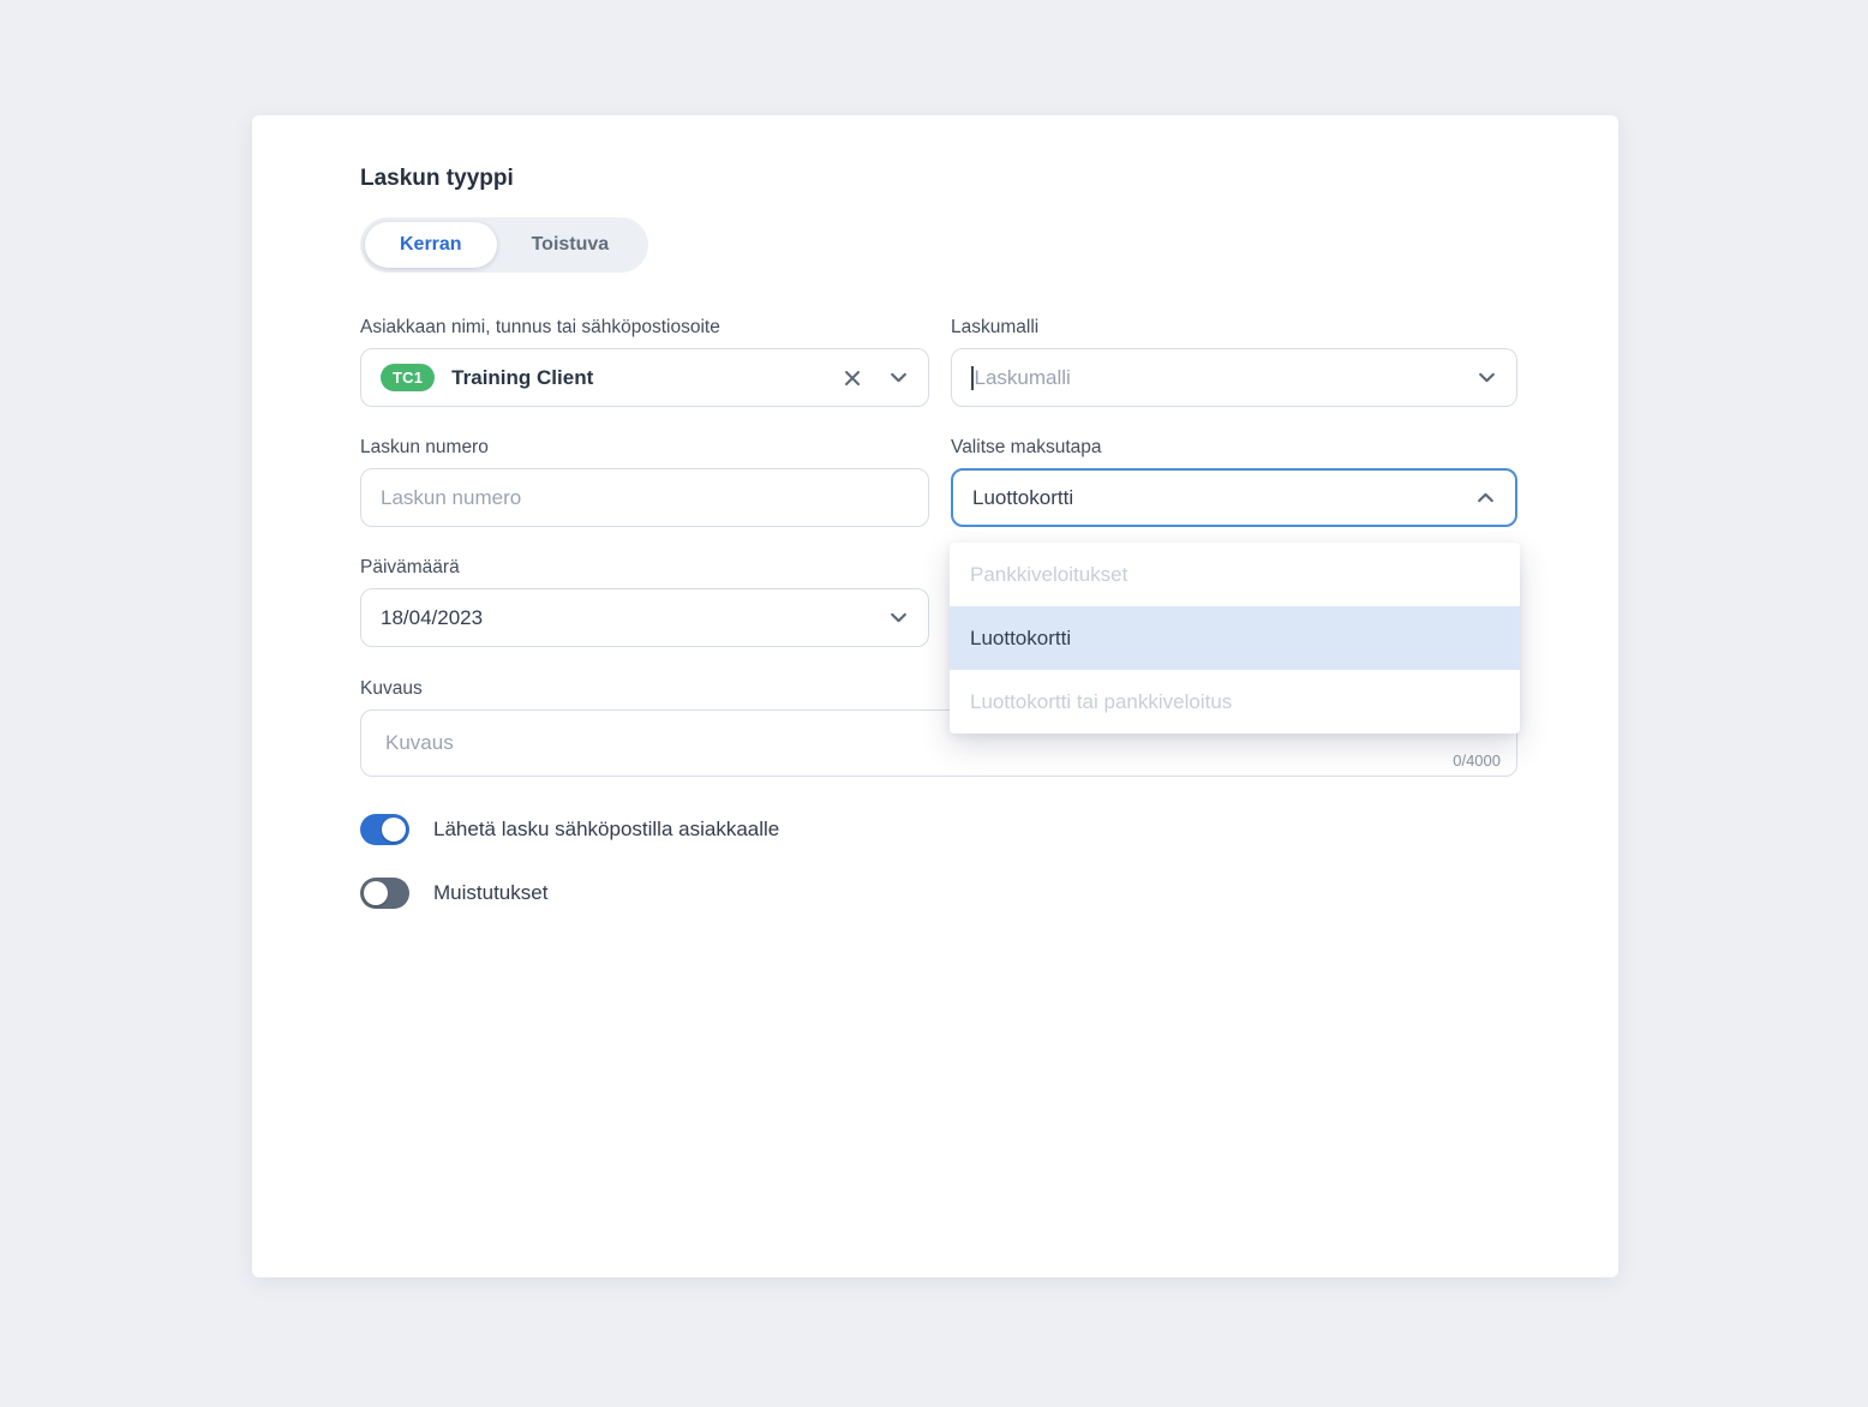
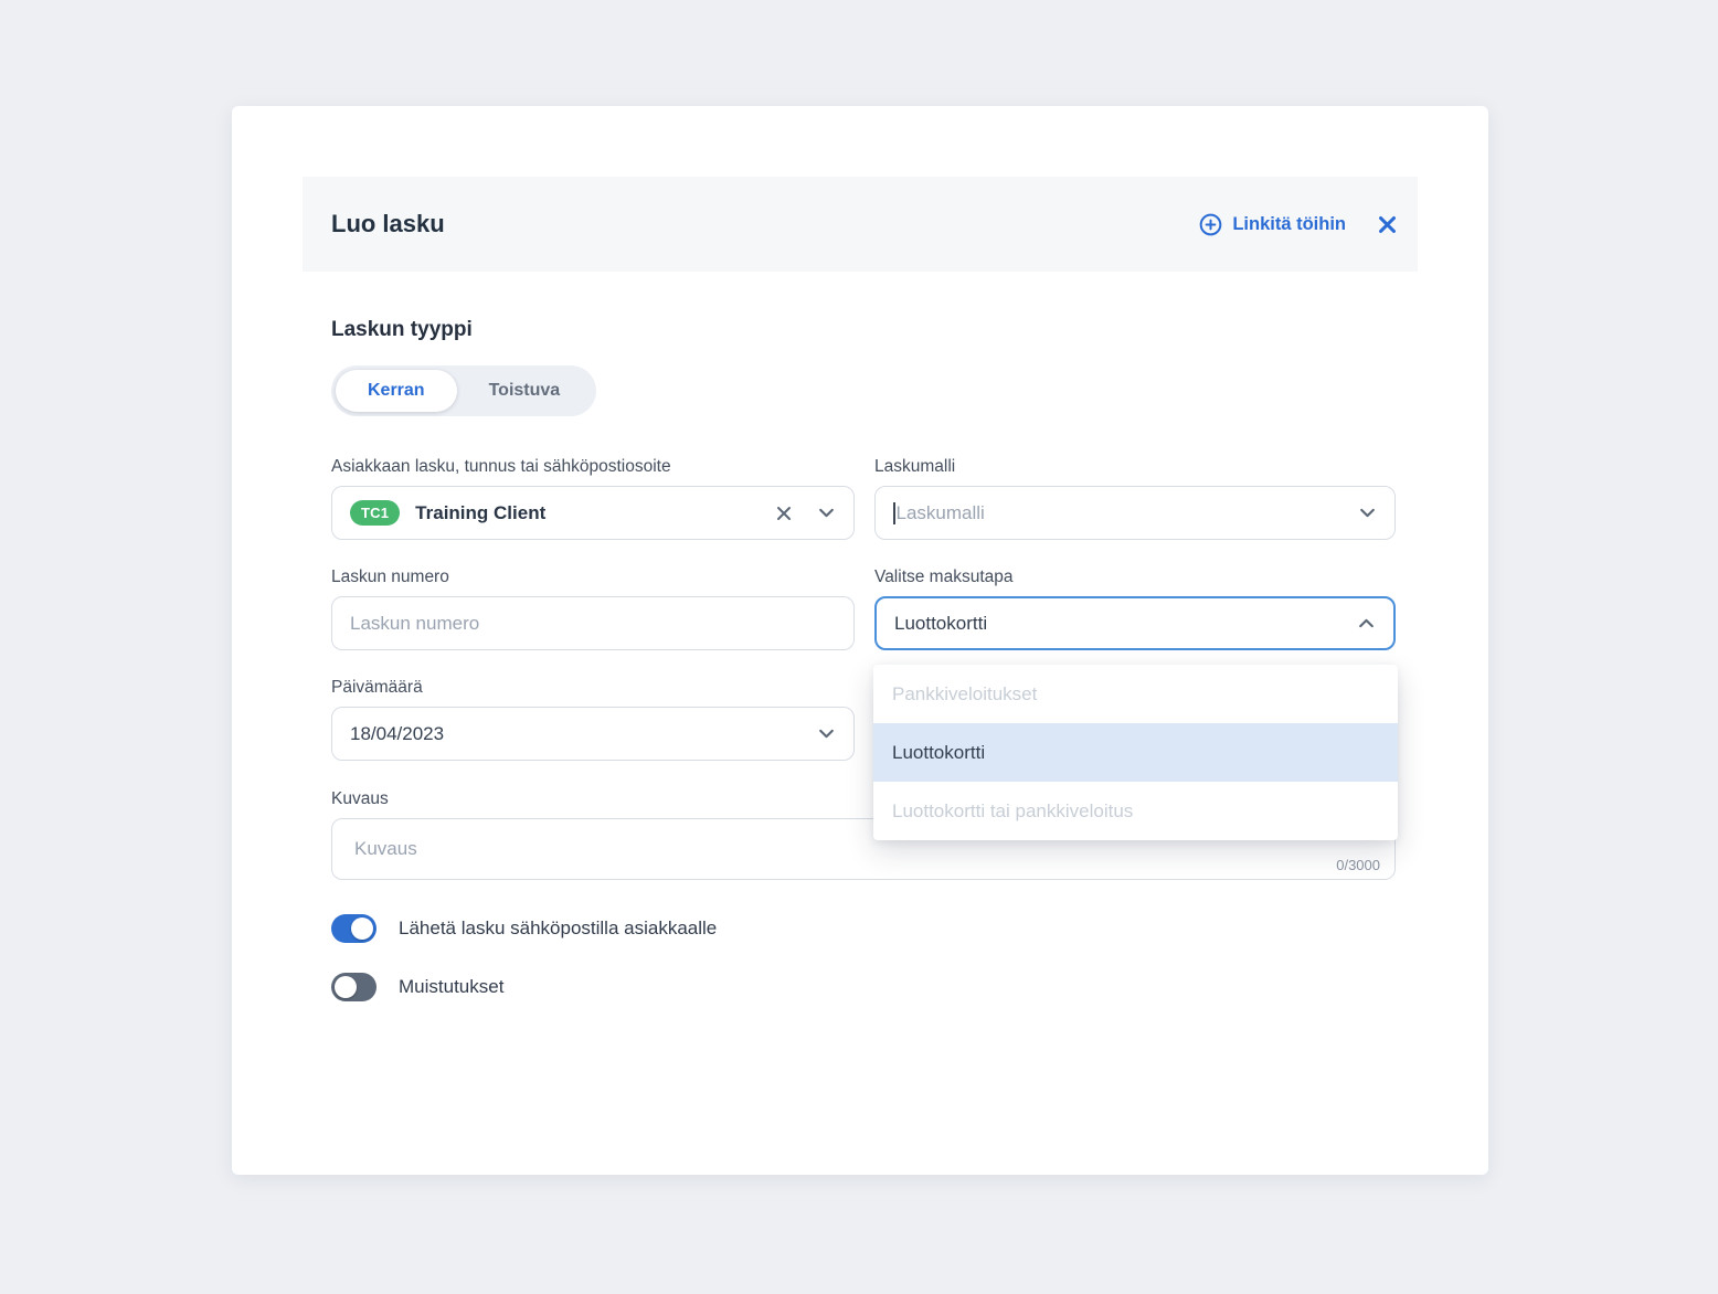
+ Luo lasku
+ Linkitä töihin
  Laskun tyyppi
  Kerran
  Toistuva
- Asiakkaan nimi, tunnus tai sähköpostiosoite
+ Asiakkaan lasku, tunnus tai sähköpostiosoite
  TC1
  Training Client
  Laskumalli
  Laskumalli
  Laskun numero
  Laskun numero
  Valitse maksutapa
  Luottokortti
  Pankkiveloitukset
  Luottokortti
  Luottokortti tai pankkiveloitus
  Päivämäärä
  18/04/2023
  Kuvaus
  Kuvaus
- 0/4000
+ 0/3000
  Lähetä lasku sähköpostilla asiakkaalle
  Muistutukset
